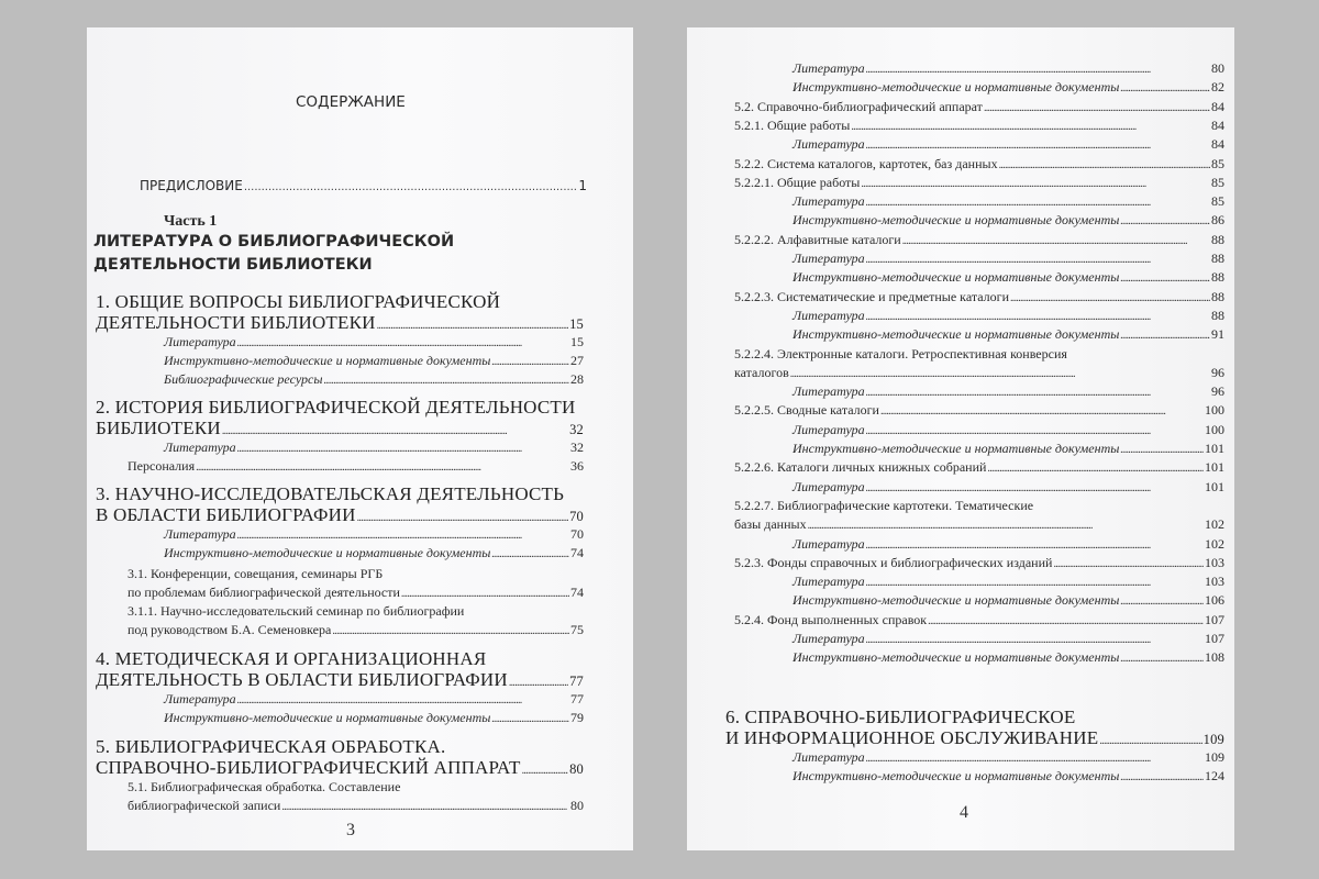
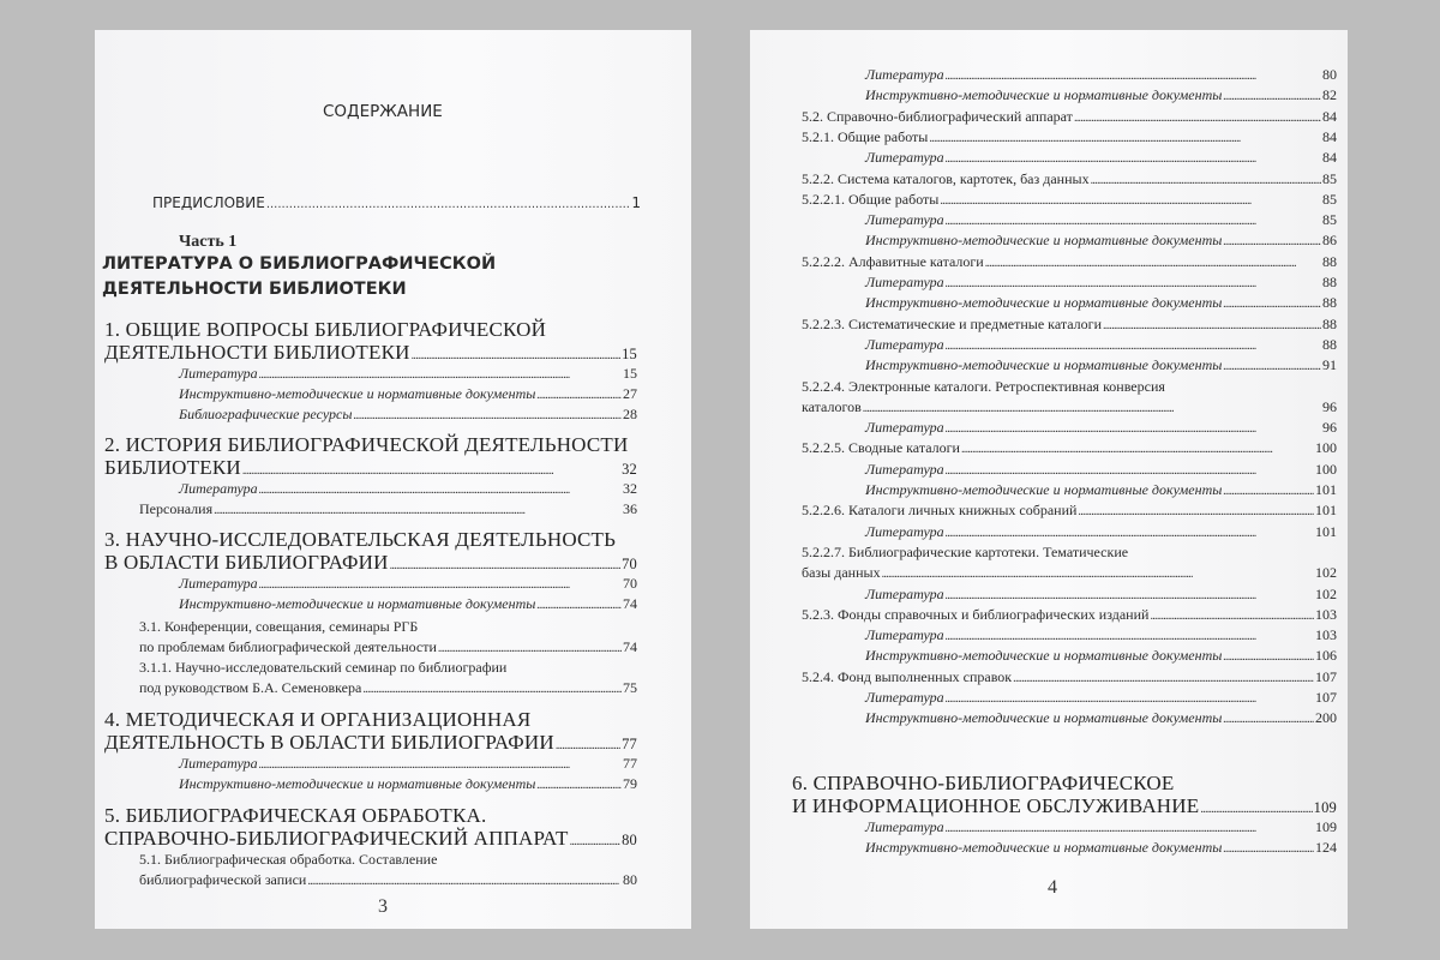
  СОДЕРЖАНИЕ
  ПРЕДИСЛОВИЕ
  1
  Часть 1
  ЛИТЕРАТУРА О БИБЛИОГРАФИЧЕСКОЙ
  ДЕЯТЕЛЬНОСТИ БИБЛИОТЕКИ
  1. ОБЩИЕ ВОПРОСЫ БИБЛИОГРАФИЧЕСКОЙ
  ДЕЯТЕЛЬНОСТИ БИБЛИОТЕКИ
  15
  Литература
  15
  Инструктивно-методические и нормативные документы
  27
  Библиографические ресурсы
  28
  2. ИСТОРИЯ БИБЛИОГРАФИЧЕСКОЙ ДЕЯТЕЛЬНОСТИ
  БИБЛИОТЕКИ
  32
  Литература
  32
  Персоналия
  36
  3. НАУЧНО-ИССЛЕДОВАТЕЛЬСКАЯ ДЕЯТЕЛЬНОСТЬ
  В ОБЛАСТИ БИБЛИОГРАФИИ
  70
  Литература
  70
  Инструктивно-методические и нормативные документы
  74
  3.1. Конференции, совещания, семинары РГБ
  по проблемам библиографической деятельности
  74
  3.1.1. Научно-исследовательский семинар по библиографии
  под руководством Б.А. Семеновкера
  75
  4. МЕТОДИЧЕСКАЯ И ОРГАНИЗАЦИОННАЯ
  ДЕЯТЕЛЬНОСТЬ В ОБЛАСТИ БИБЛИОГРАФИИ
  77
  Литература
  77
  Инструктивно-методические и нормативные документы
  79
  5. БИБЛИОГРАФИЧЕСКАЯ ОБРАБОТКА.
  СПРАВОЧНО-БИБЛИОГРАФИЧЕСКИЙ АППАРАТ
  80
  5.1. Библиографическая обработка. Составление
  библиографической записи
  80
  3
  Литература
  80
  Инструктивно-методические и нормативные документы
  82
  5.2. Справочно-библиографический аппарат
  84
  5.2.1. Общие работы
  84
  Литература
  84
  5.2.2. Система каталогов, картотек, баз данных
  85
  5.2.2.1. Общие работы
  85
  Литература
  85
  Инструктивно-методические и нормативные документы
  86
  5.2.2.2. Алфавитные каталоги
  88
  Литература
  88
  Инструктивно-методические и нормативные документы
  88
  5.2.2.3. Систематические и предметные каталоги
  88
  Литература
  88
  Инструктивно-методические и нормативные документы
  91
  5.2.2.4. Электронные каталоги. Ретроспективная конверсия
  каталогов
  96
  Литература
  96
  5.2.2.5. Сводные каталоги
  100
  Литература
  100
  Инструктивно-методические и нормативные документы
  101
  5.2.2.6. Каталоги личных книжных собраний
  101
  Литература
  101
  5.2.2.7. Библиографические картотеки. Тематические
  базы данных
  102
  Литература
  102
  5.2.3. Фонды справочных и библиографических изданий
  103
  Литература
  103
  Инструктивно-методические и нормативные документы
  106
  5.2.4. Фонд выполненных справок
  107
  Литература
  107
  Инструктивно-методические и нормативные документы
- 108
+ 200
  6. СПРАВОЧНО-БИБЛИОГРАФИЧЕСКОЕ
  И ИНФОРМАЦИОННОЕ ОБСЛУЖИВАНИЕ
  109
  Литература
  109
  Инструктивно-методические и нормативные документы
  124
  4
